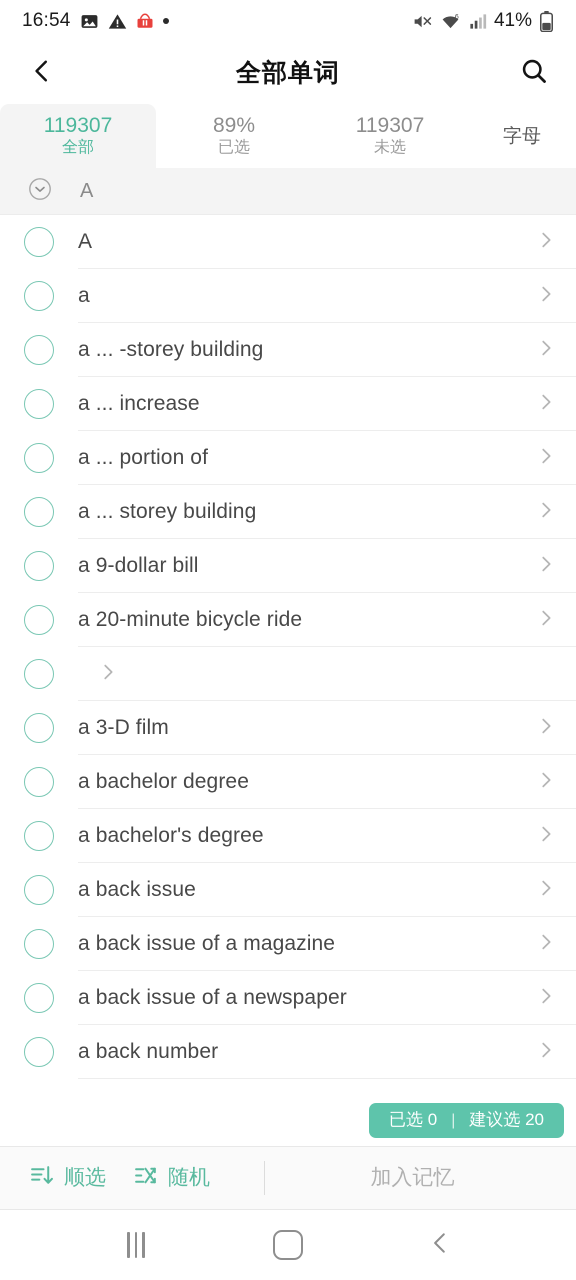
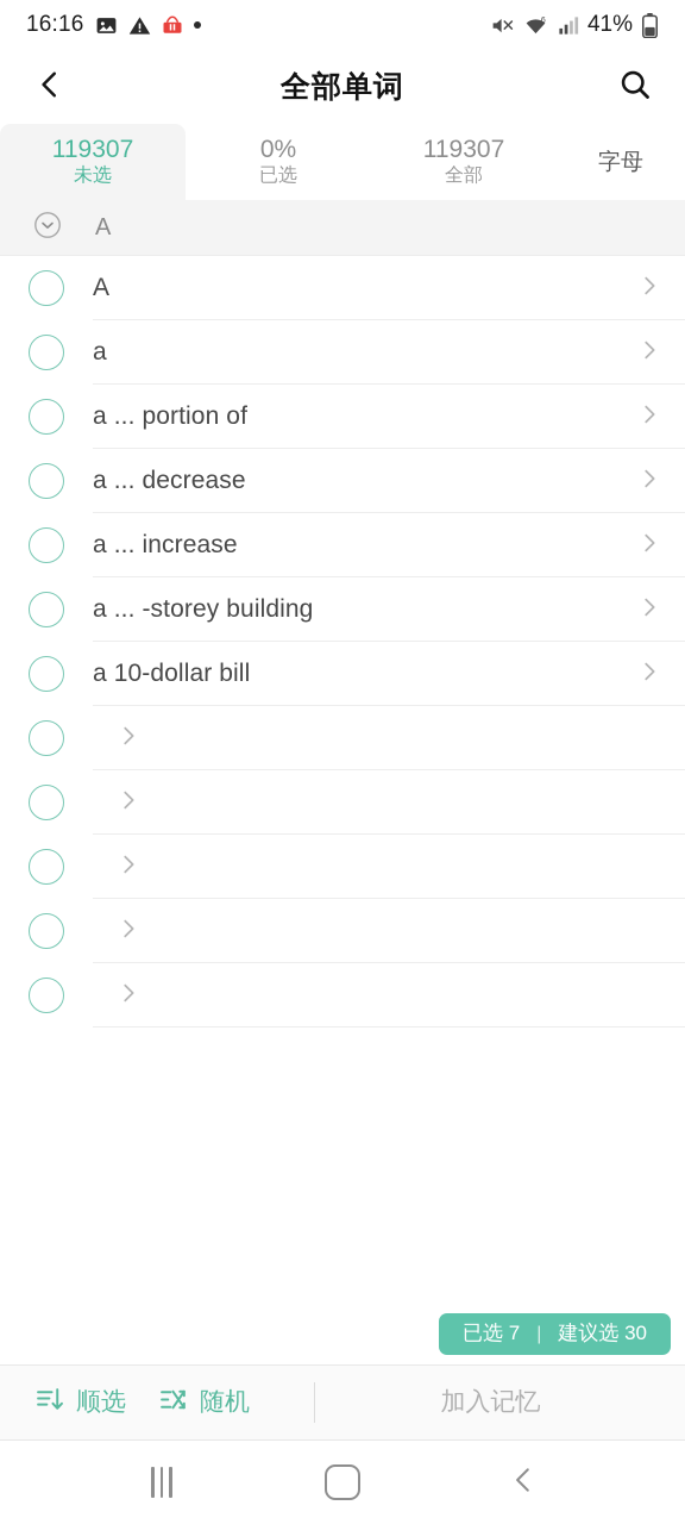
- 16:54
+ 16:16
  41%
  全部单词
  119307
- 全部
+ 未选
- 89%
+ 0%
  已选
  119307
- 未选
+ 全部
  字母
  A
  A
  a
- a ... -storey building
+ a ... portion of
+ a ... decrease
  a ... increase
- a ... portion of
+ a ... -storey building
- a ... storey building
- a 9-dollar bill
+ a 10-dollar bill
- a 20-minute bicycle ride
- a 3-D film
- a bachelor degree
- a bachelor's degree
- a back issue
- a back issue of a magazine
- a back issue of a newspaper
- a back number
- 已选 0
+ 已选 7
  |
- 建议选 20
+ 建议选 30
  顺选
  随机
  加入记忆
